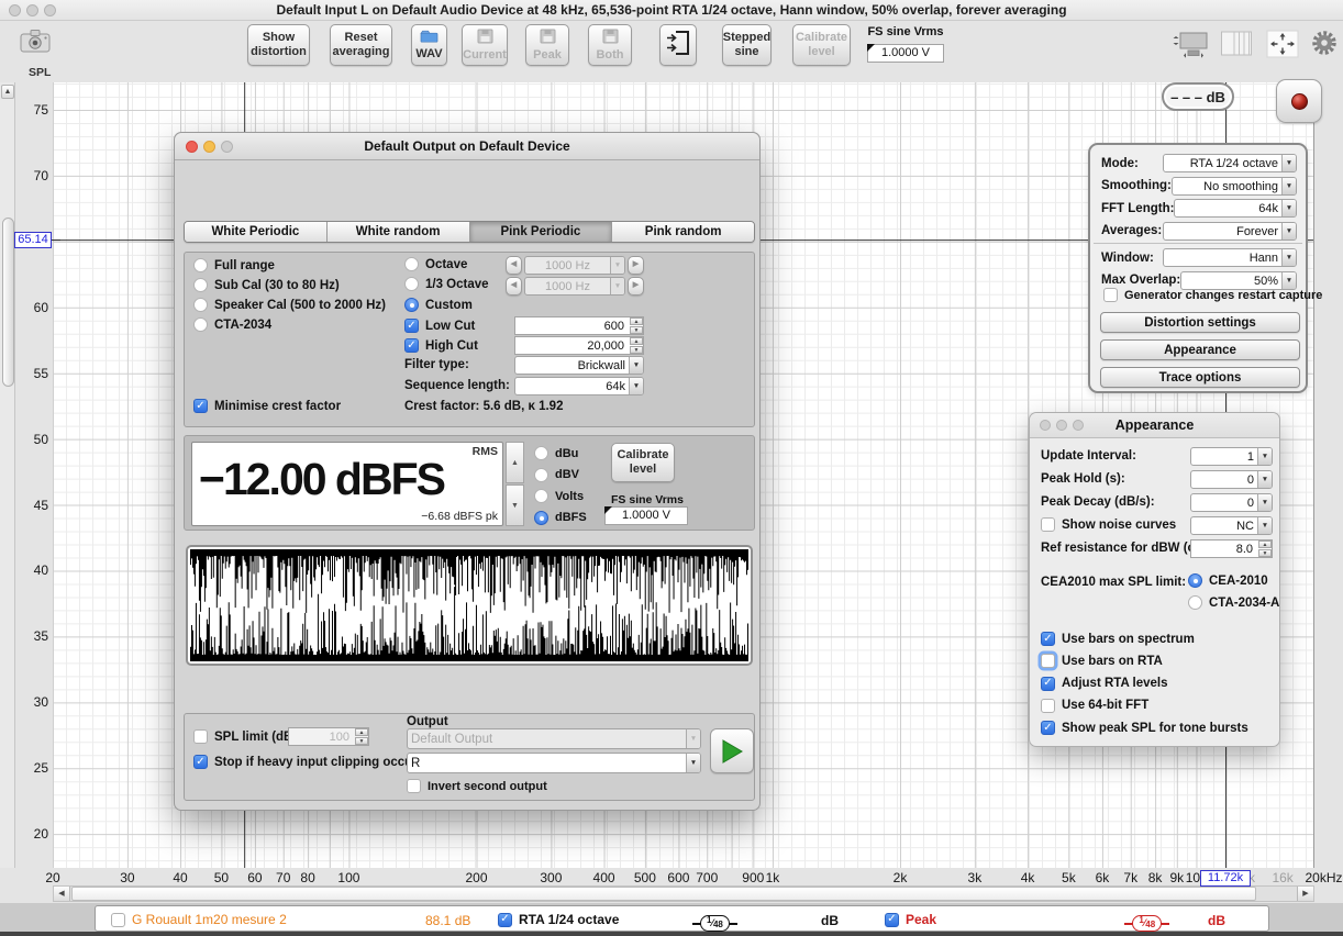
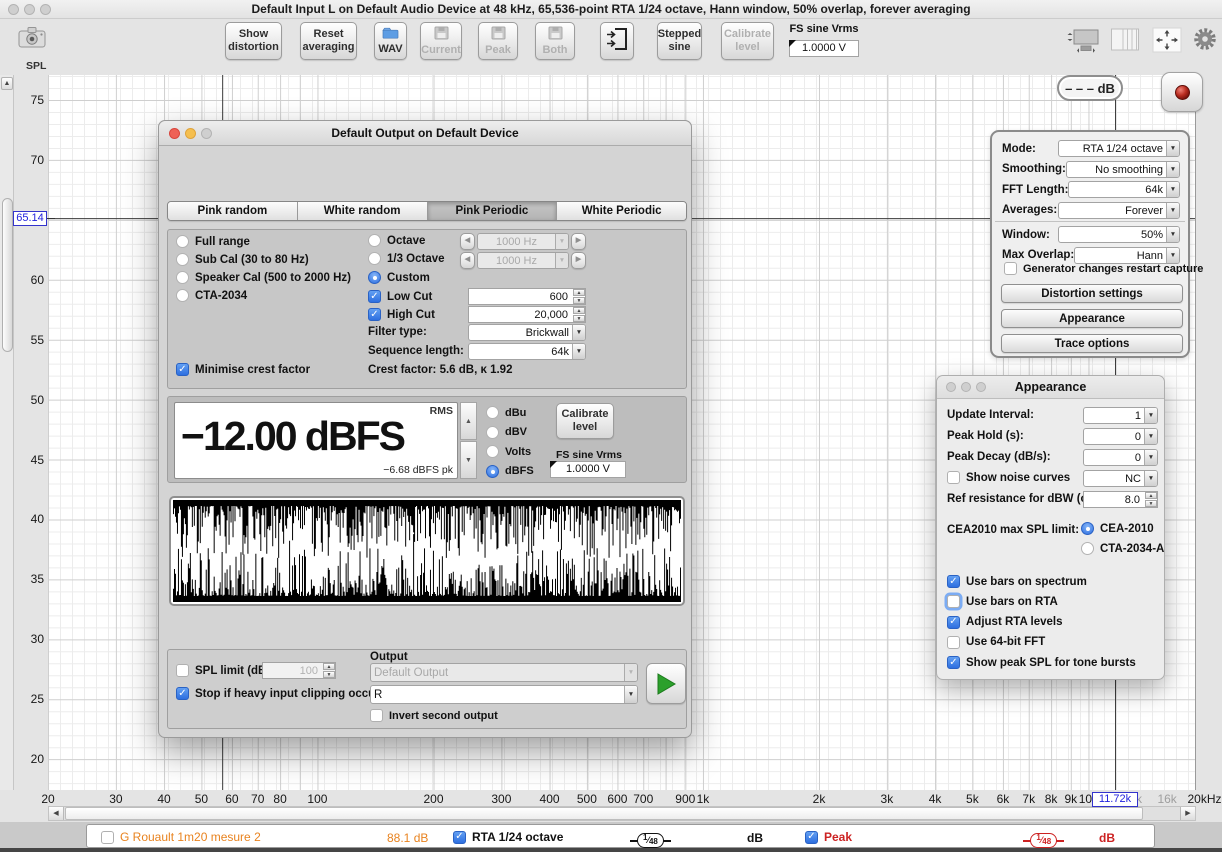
  Default Input L on Default Audio Device at 48 kHz, 65,536-point RTA 1/24 octave, Hann window, 50% overlap, forever averaging
  SPL
  Show distortion
  Reset averaging
  WAV
  Current
  Peak
  Both
  Stepped sine
  Calibrate level
  FS sine Vrms
  1.0000 V
  75
  70
  60
  55
  50
  45
  40
  35
  30
  25
  20
  65.14
  20
  30
  40
  50
  60
  70
  80
  100
  200
  300
  400
  500
  600
  700
  900
  1k
  2k
  3k
  4k
  5k
  6k
  7k
  8k
  9k
  16k
  20kHz
  11.72k
  – – – dB
  Mode:
  RTA 1/24 octave
  Smoothing:
  No smoothing
  FFT Length:
  64k
  Averages:
  Forever
  Window:
- Hann
+ 50%
  Max Overlap:
- 50%
+ Hann
  ✓
  Generator changes restart capture
  Distortion settings
  Appearance
  Trace options
  Default Output on Default Device
- White Periodic
+ Pink random
  White random
  Pink Periodic
- Pink random
+ White Periodic
  Full range
  Sub Cal (30 to 80 Hz)
  Speaker Cal (500 to 2000 Hz)
  CTA-2034
  Octave
  1/3 Octave
  Custom
  1000 Hz
  1000 Hz
  ✓
  Low Cut
  600
  ✓
  High Cut
  20,000
  Filter type:
  Brickwall
  Sequence length:
  64k
  ✓
  Minimise crest factor
  Crest factor: 5.6 dB, κ 1.92
  RMS
  −12.00 dBFS
  −6.68 dBFS pk
  dBu
  dBV
  Volts
  dBFS
  Calibrate level
  FS sine Vrms
  1.0000 V
  ✓
  SPL limit (d
  100
  ✓
  Stop if heavy input clipping occ
  Output
  Default Output
  R
  ✓
  Invert second output
  Appearance
  Update Interval:
  1
  Peak Hold (s):
  0
  Peak Decay (dB/s):
  0
  ✓
  Show noise curves
  NC
  Ref resistance for dBW (
  8.0
  CEA2010 max SPL limit:
  CEA-2010
  CTA-2034-A
  ✓
  Use bars on spectrum
  ✓
  Use bars on RTA
  ✓
  Adjust RTA levels
  ✓
  Use 64-bit FFT
  ✓
  Show peak SPL for tone bursts
  ✓
  G Rouault 1m20 mesure 2
  88.1 dB
  ✓
  RTA 1/24 octave
  1
  ⁄
  48
  dB
  ✓
  Peak
  1
  ⁄
  48
  dB
